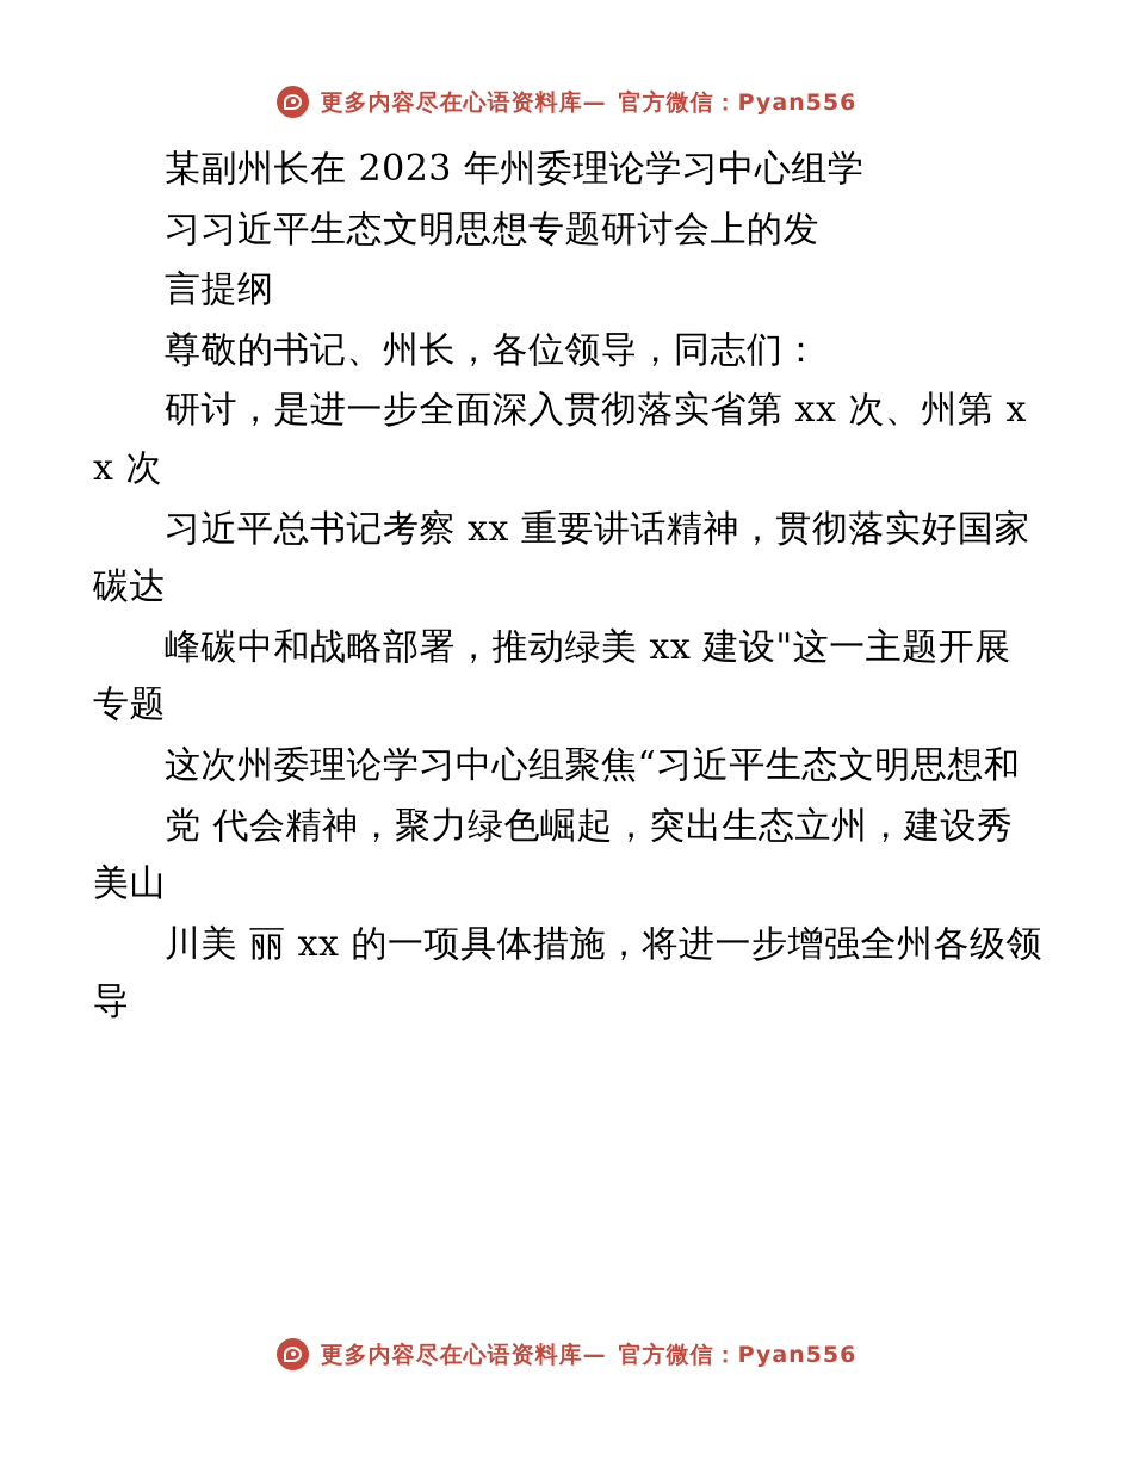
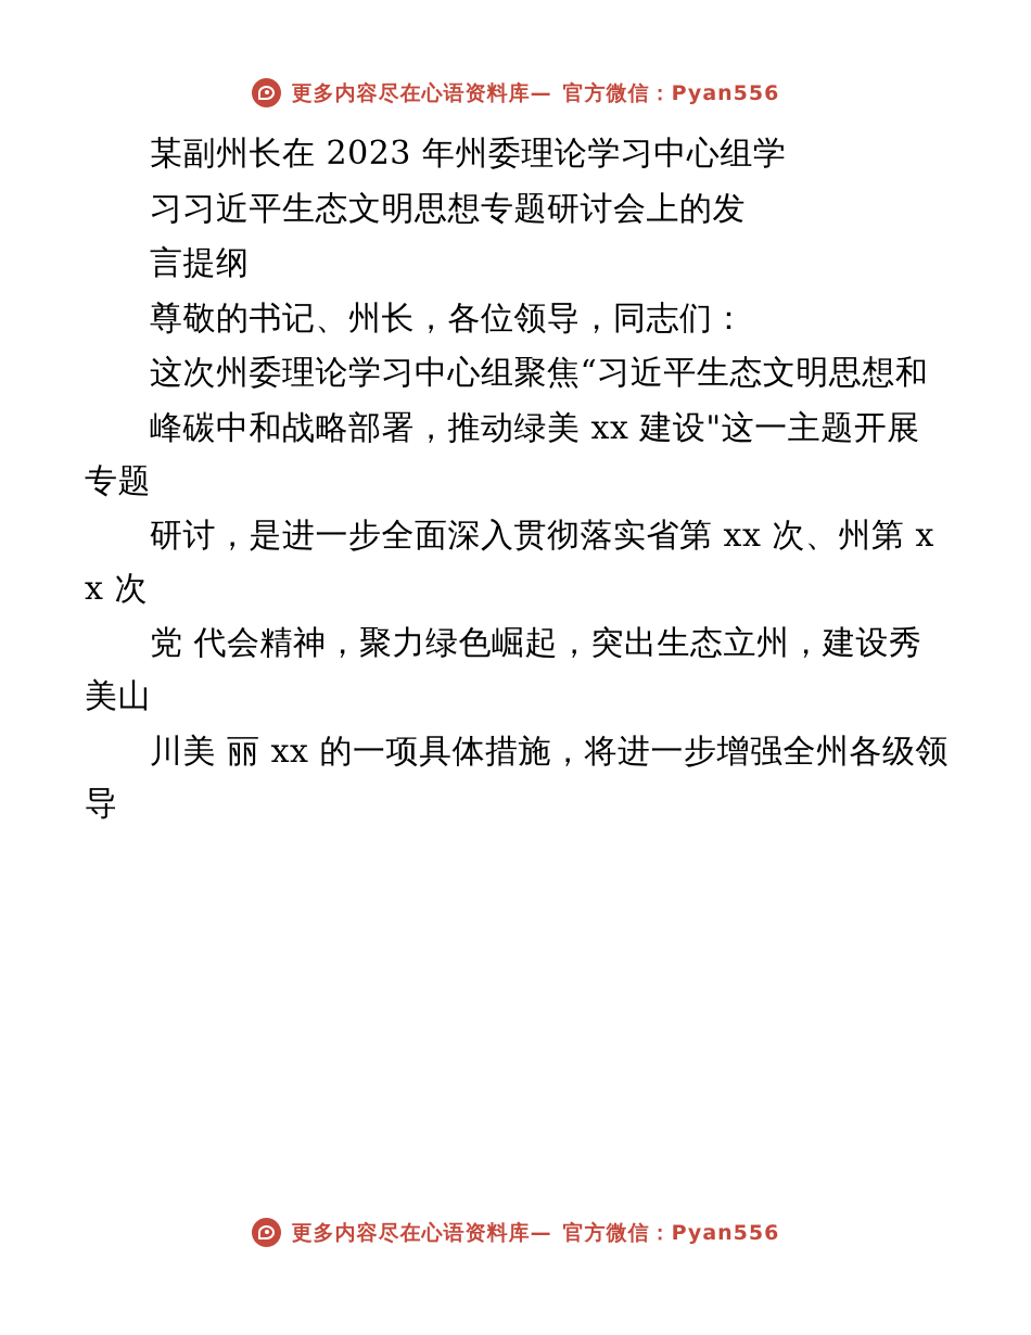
  更多内容尽在心语资料库—
  官方微信：Pyan556
  某副州长在 2023 年州委理论学习中心组学
  习习近平生态文明思想专题研讨会上的发
  言提纲
  尊敬的书记、州长，各位领导，同志们：
- 研讨，是进一步全面深入贯彻落实省第 xx 次、州第 xx 次
+ 这次州委理论学习中心组聚焦“习近平生态文明思想和
- 习近平总书记考察 xx 重要讲话精神，贯彻落实好国家碳达
  峰碳中和战略部署，推动绿美 xx 建设"这一主题开展专题
- 这次州委理论学习中心组聚焦“习近平生态文明思想和
+ 研讨，是进一步全面深入贯彻落实省第 xx 次、州第 xx 次
  党 代会精神，聚力绿色崛起，突出生态立州，建设秀美山
  川美 丽 xx 的一项具体措施，将进一步增强全州各级领导
  更多内容尽在心语资料库—
  官方微信：Pyan556
